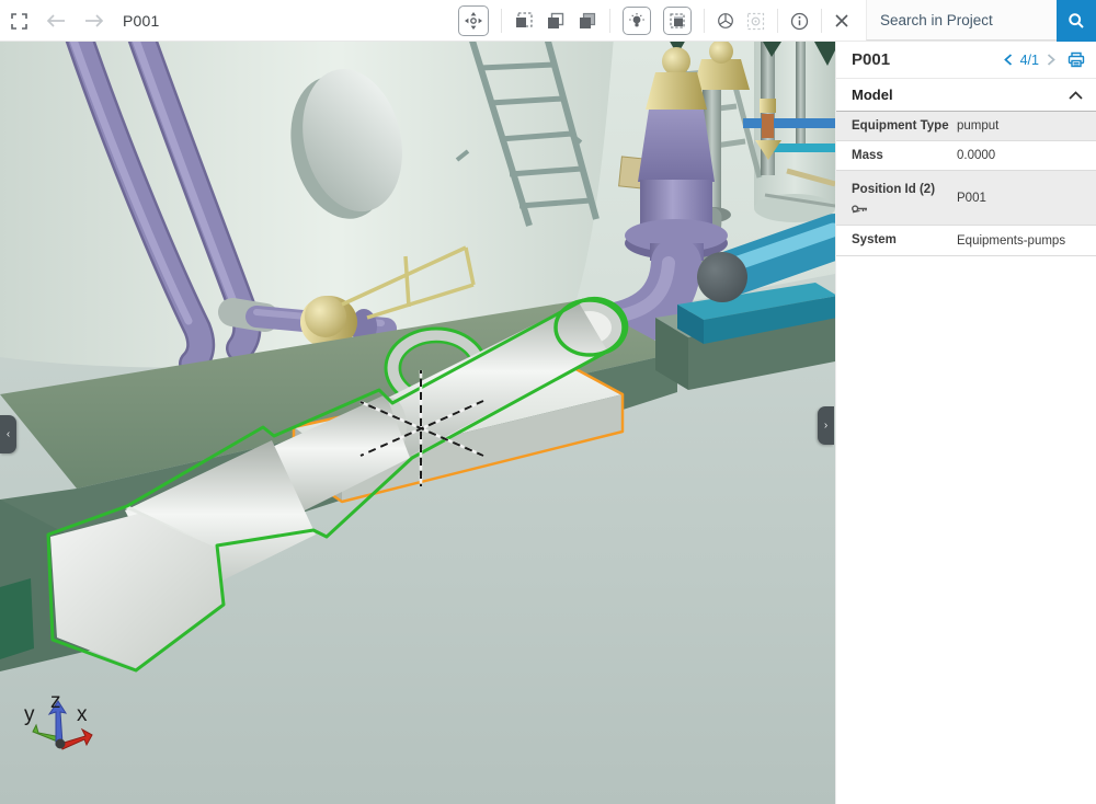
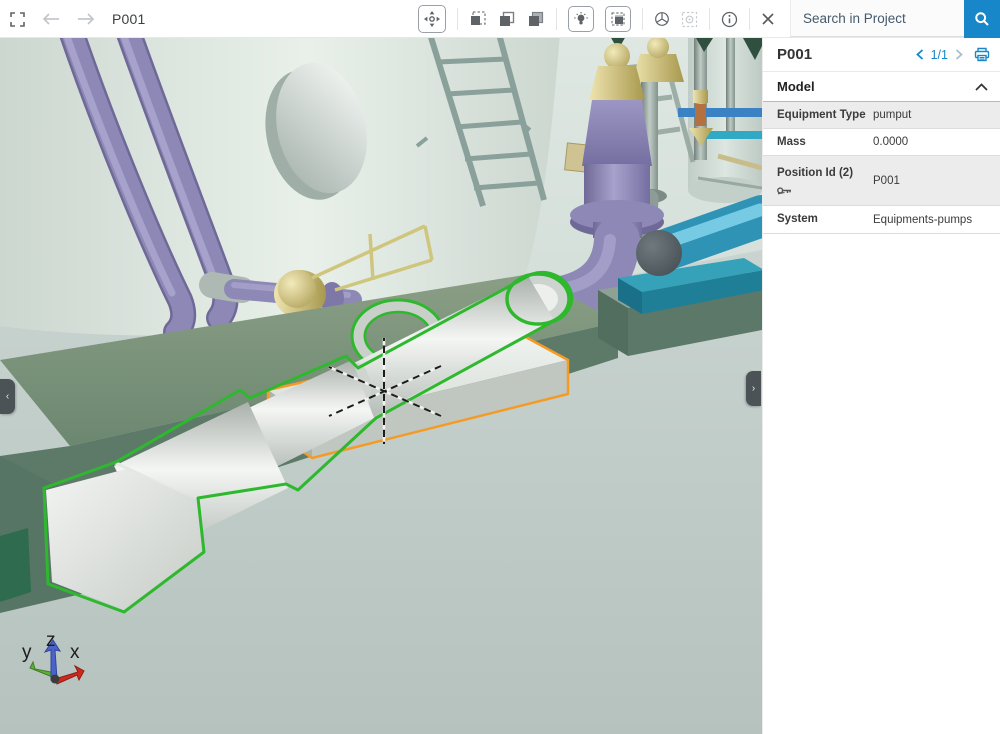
  P001
  Search in Project
  y
  z
  x
  ‹
  ›
  P001
- 4/1
+ 1/1
  Model
  Equipment Type
  pumput
  Mass
  0.0000
  Position Id (2)
  P001
  System
  Equipments-pumps
